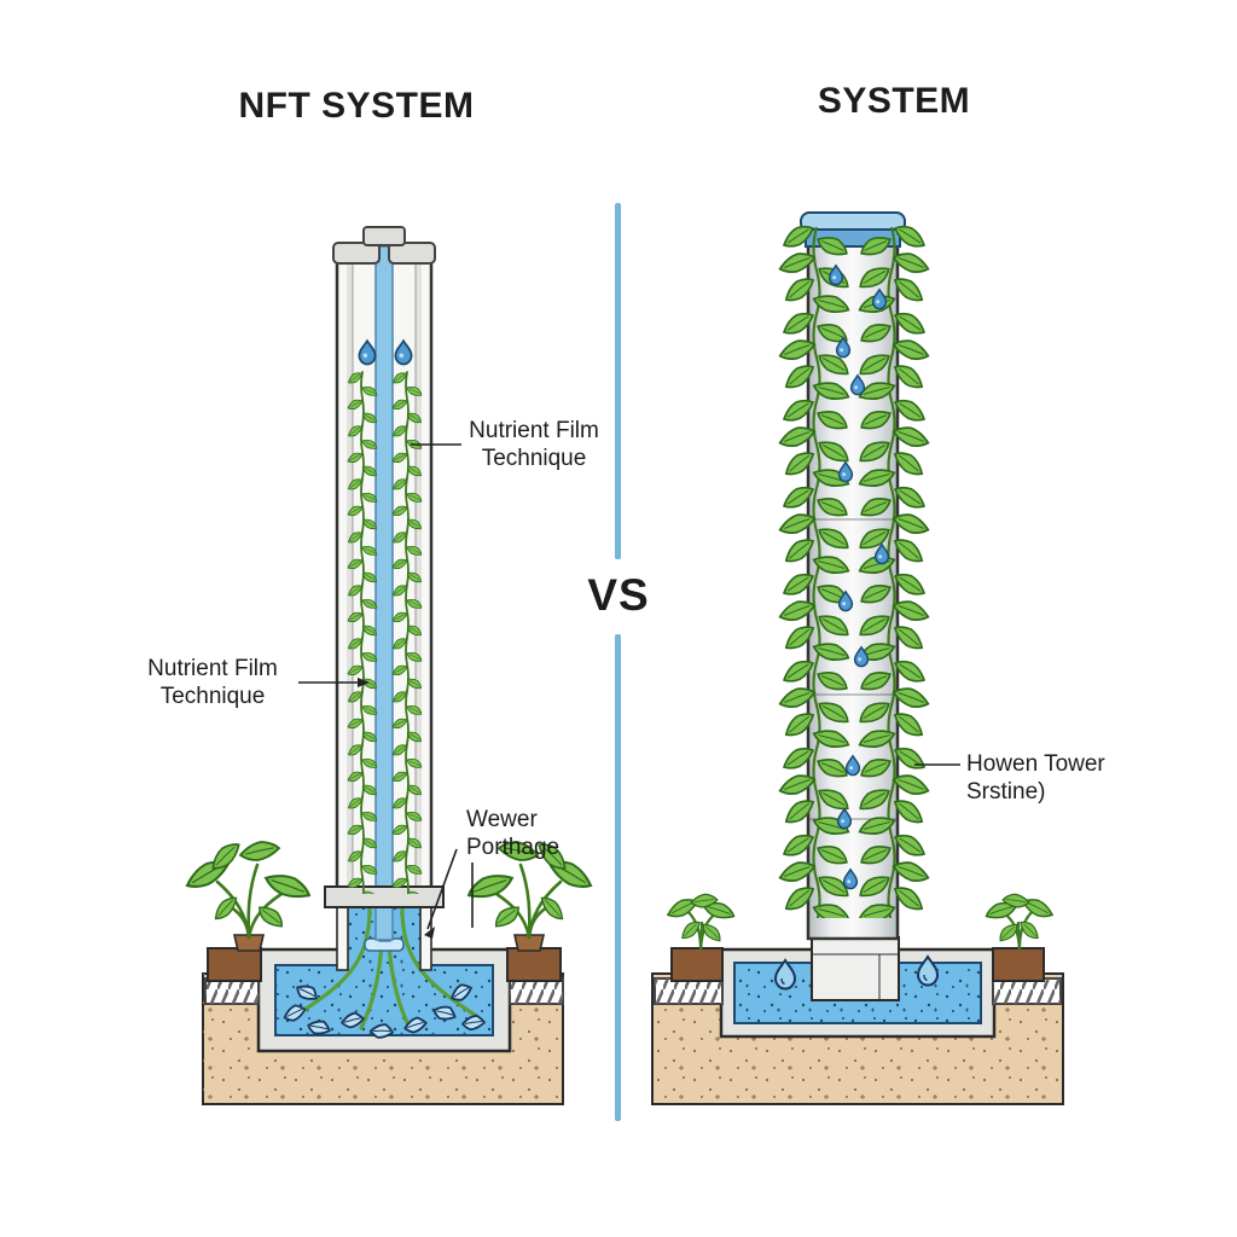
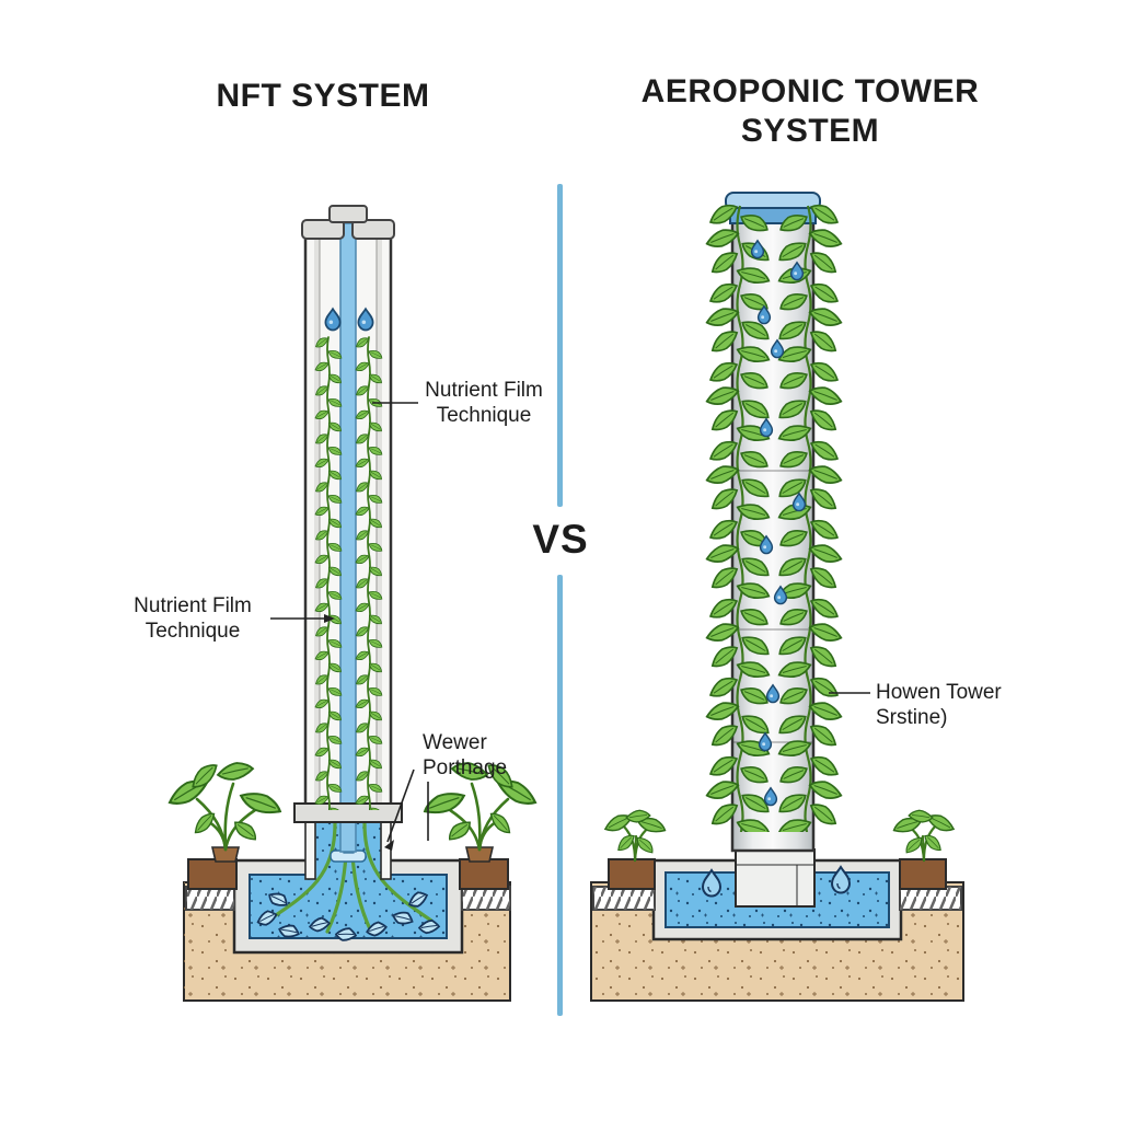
  NFT SYSTEM
+ AEROPONIC TOWER
  SYSTEM
  VS
  Nutrient Film
  Technique
  Nutrient Film
  Technique
  Wewer
  Porthage
  Howen Tower
  Srstine)
